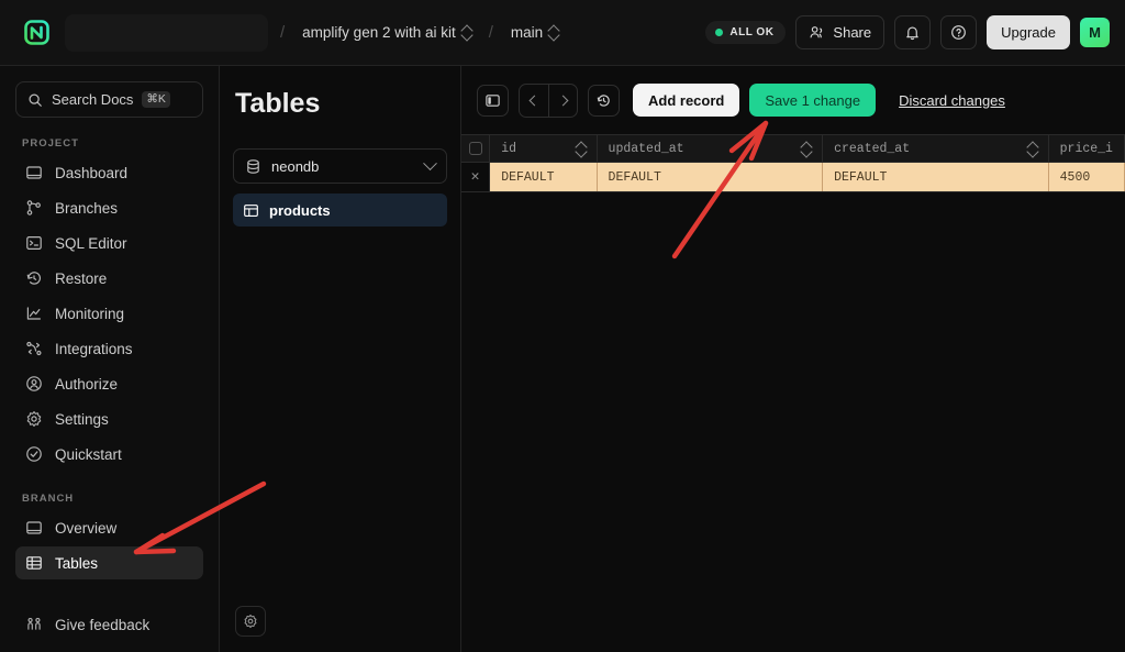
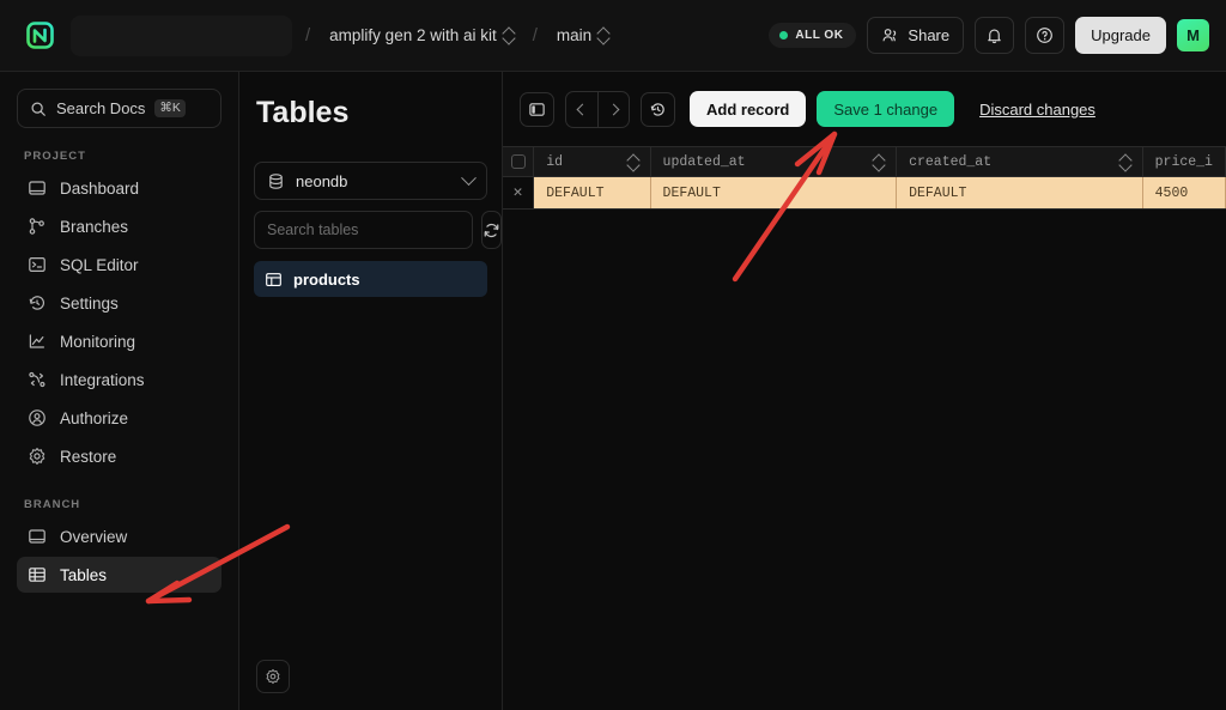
  /
  amplify gen 2 with ai kit
  /
  main
  ALL OK
  Share
  Upgrade
  M
  Search Docs
  ⌘K
  PROJECT
  Dashboard
  Branches
  SQL Editor
- Restore
+ Settings
  Monitoring
  Integrations
  Authorize
- Settings
+ Restore
- Quickstart
  BRANCH
  Overview
  Tables
- Give feedback
  Tables
  neondb
+ Search tables
  products
  Add record
  Save 1 change
  Discard changes
  	id	updated_at	created_at	price_i
  ✕	DEFAULT	DEFAULT	DEFAULT	4500
